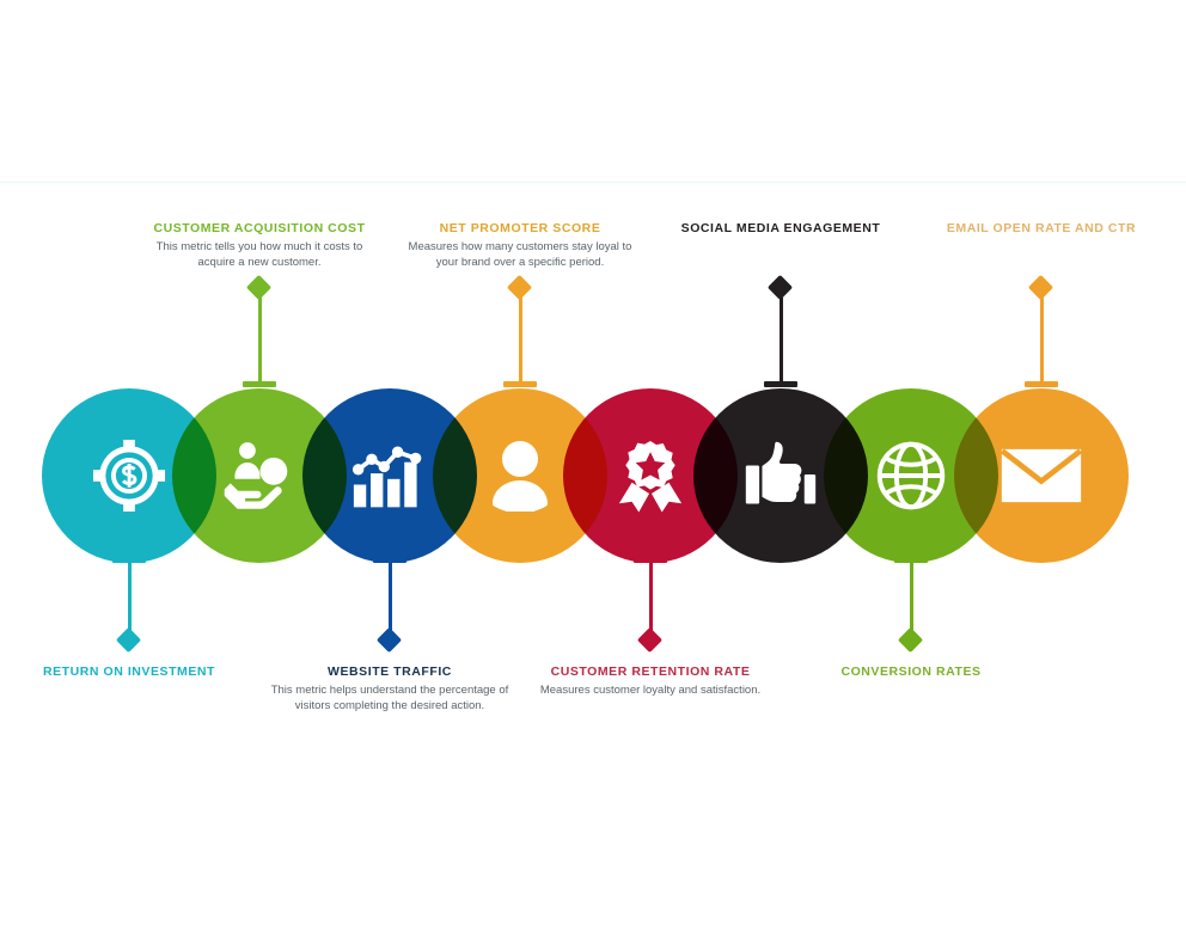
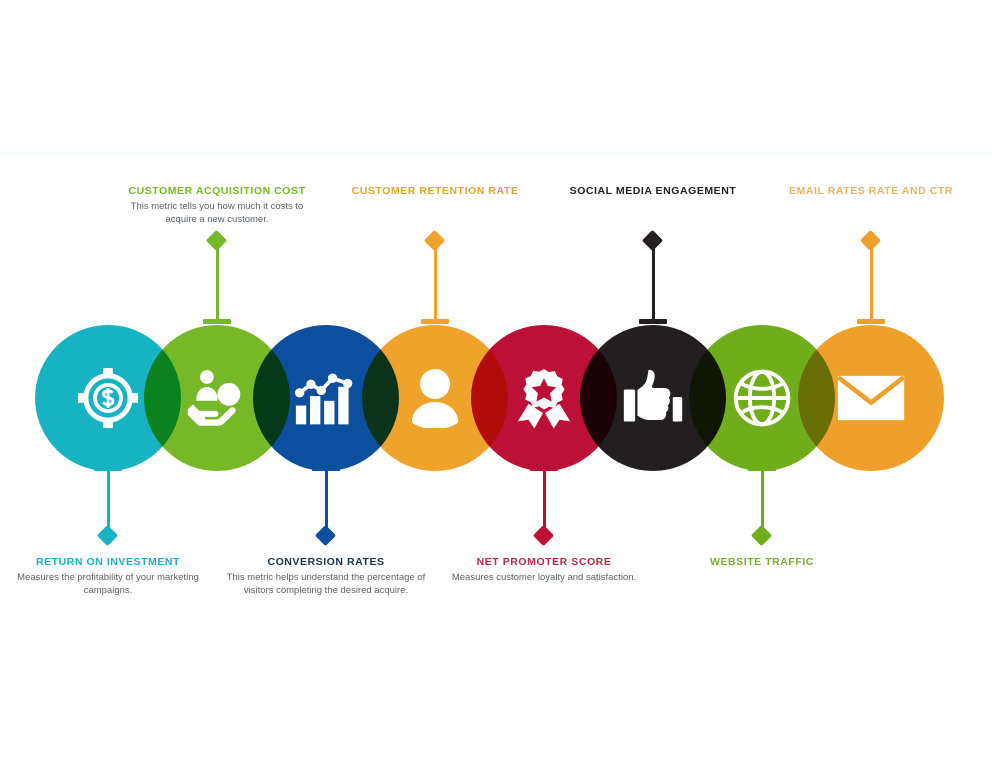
  RETURN ON INVESTMENT
+ Measures the profitability of your marketing campaigns.
  CUSTOMER ACQUISITION COST
  This metric tells you how much it costs to acquire a new customer.
- WEBSITE TRAFFIC
+ CONVERSION RATES
- This metric helps understand the percentage of visitors completing the desired action.
+ This metric helps understand the percentage of visitors completing the desired acquire.
- NET PROMOTER SCORE
+ CUSTOMER RETENTION RATE
- Measures how many customers stay loyal to your brand over a specific period.
- CUSTOMER RETENTION RATE
+ NET PROMOTER SCORE
  Measures customer loyalty and satisfaction.
  SOCIAL MEDIA ENGAGEMENT
- CONVERSION RATES
+ WEBSITE TRAFFIC
- EMAIL OPEN RATE AND CTR
+ EMAIL RATES RATE AND CTR
